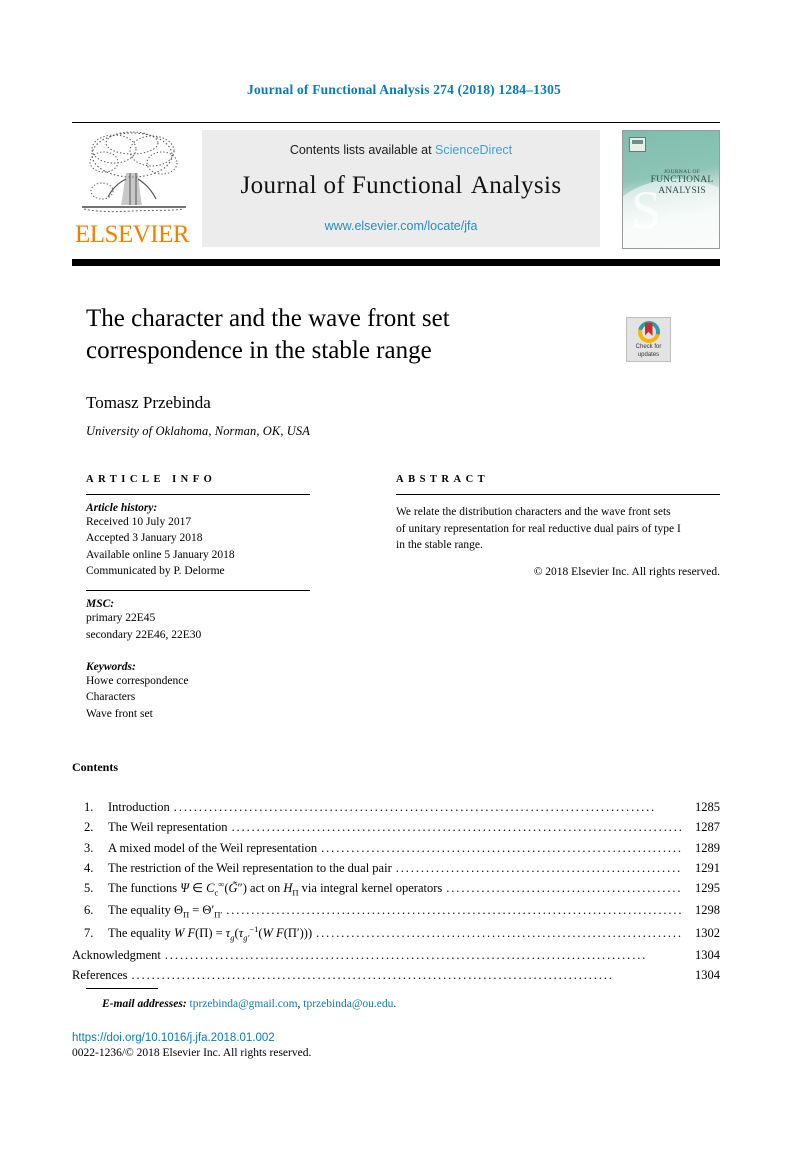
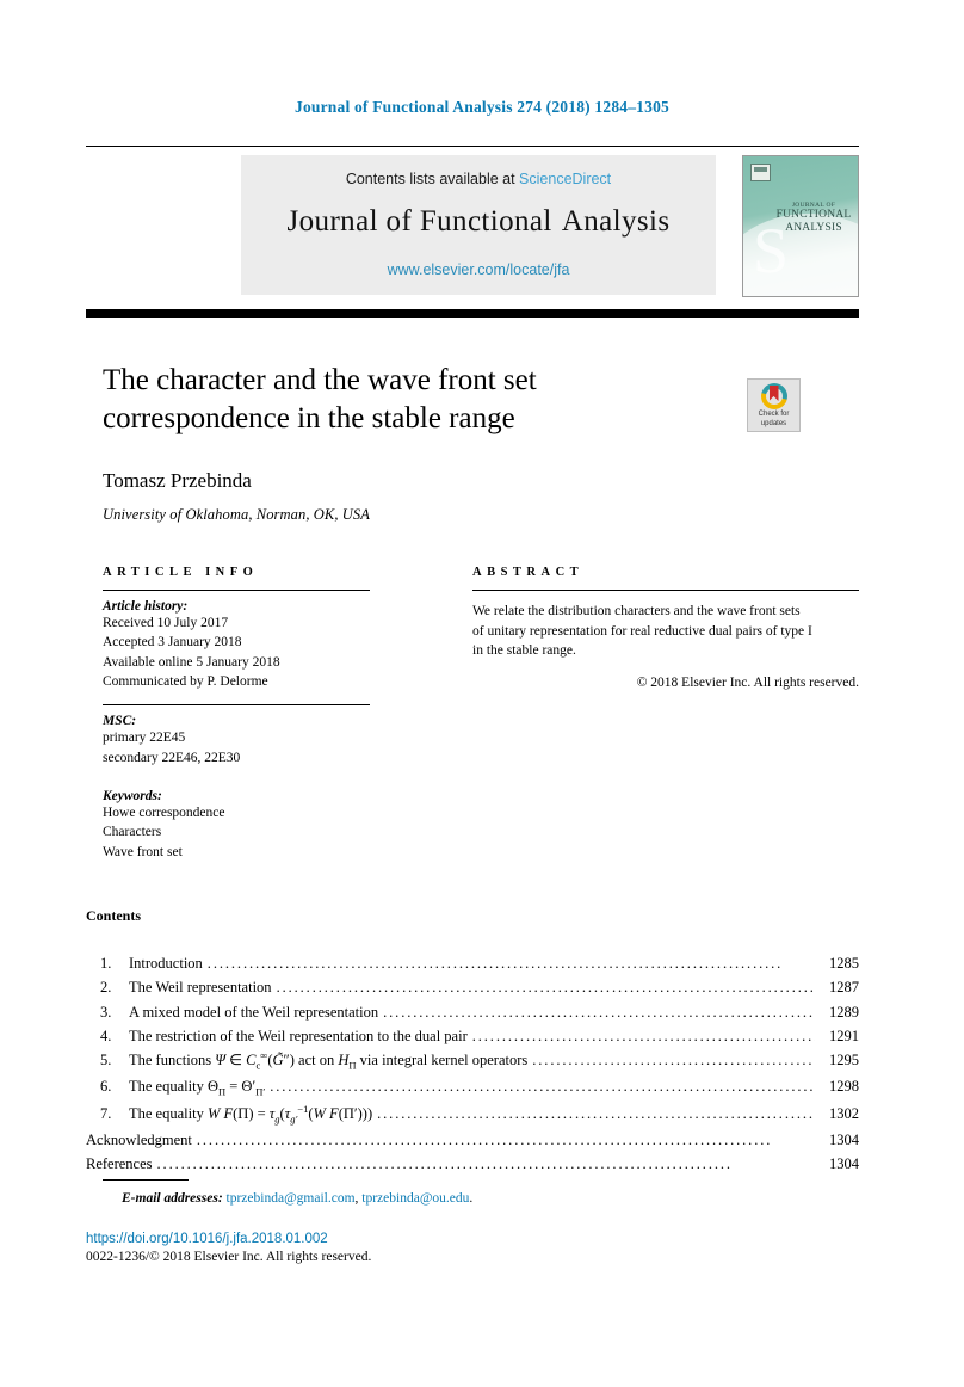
  Journal of Functional Analysis 274 (2018) 1284–1305
- ELSEVIER
  Contents lists available at ScienceDirect
  Journal of Functional Analysis
  www.elsevier.com/locate/jfa
  S
  FUNCTIONAL
  ANALYSIS
  The character and the wave front set
  correspondence in the stable range
  Tomasz Przebinda
  University of Oklahoma, Norman, OK, USA
  ARTICLE INFO
  Article history:
  Received 10 July 2017
  Accepted 3 January 2018
  Available online 5 January 2018
  Communicated by P. Delorme
  MSC:
  primary 22E45
  secondary 22E46, 22E30
  Keywords:
  Howe correspondence
  Characters
  Wave front set
  ABSTRACT
  We relate the distribution characters and the wave front sets
  of unitary representation for real reductive dual pairs of type I
  in the stable range.
  © 2018 Elsevier Inc. All rights reserved.
  Contents
  1.
  Introduction
  ................................................................................................
  1285
  2.
  The Weil representation
  ..........................................................................................
  1287
  3.
  A mixed model of the Weil representation
  ........................................................................
  1289
  4.
  The restriction of the Weil representation to the dual pair
  1291
  5.
  The functions Ψ ∈ Cc∞(G̃″) act on HΠ via integral kernel operators
  1295
  6.
  The equality ΘΠ = Θ′Π′
  ...........................................................................................
  1298
  7.
  The equality W F(Π) = τg(τg′−1(W F(Π′)))
  .........................................................................
  1302
  Acknowledgment
  ................................................................................................
  1304
  References
  ................................................................................................
  1304
  E-mail addresses: tprzebinda@gmail.com, tprzebinda@ou.edu.
  https://doi.org/10.1016/j.jfa.2018.01.002
  0022-1236/© 2018 Elsevier Inc. All rights reserved.
